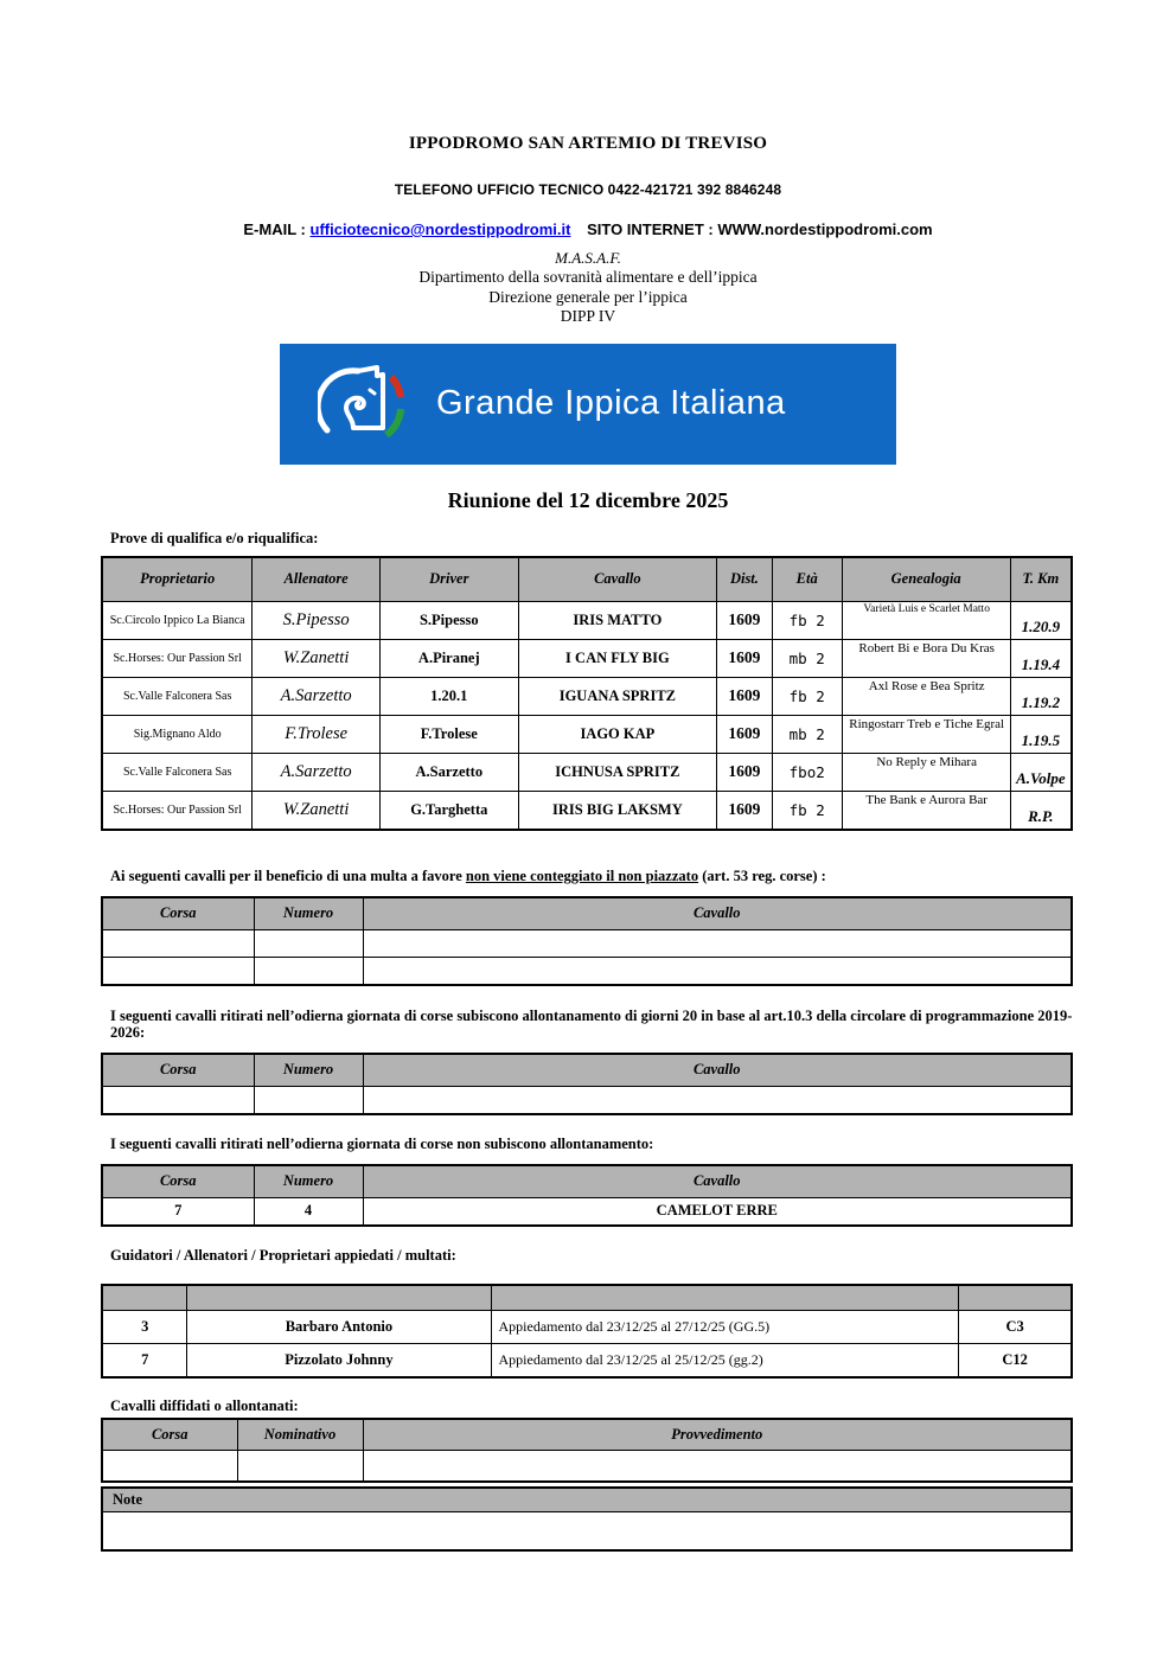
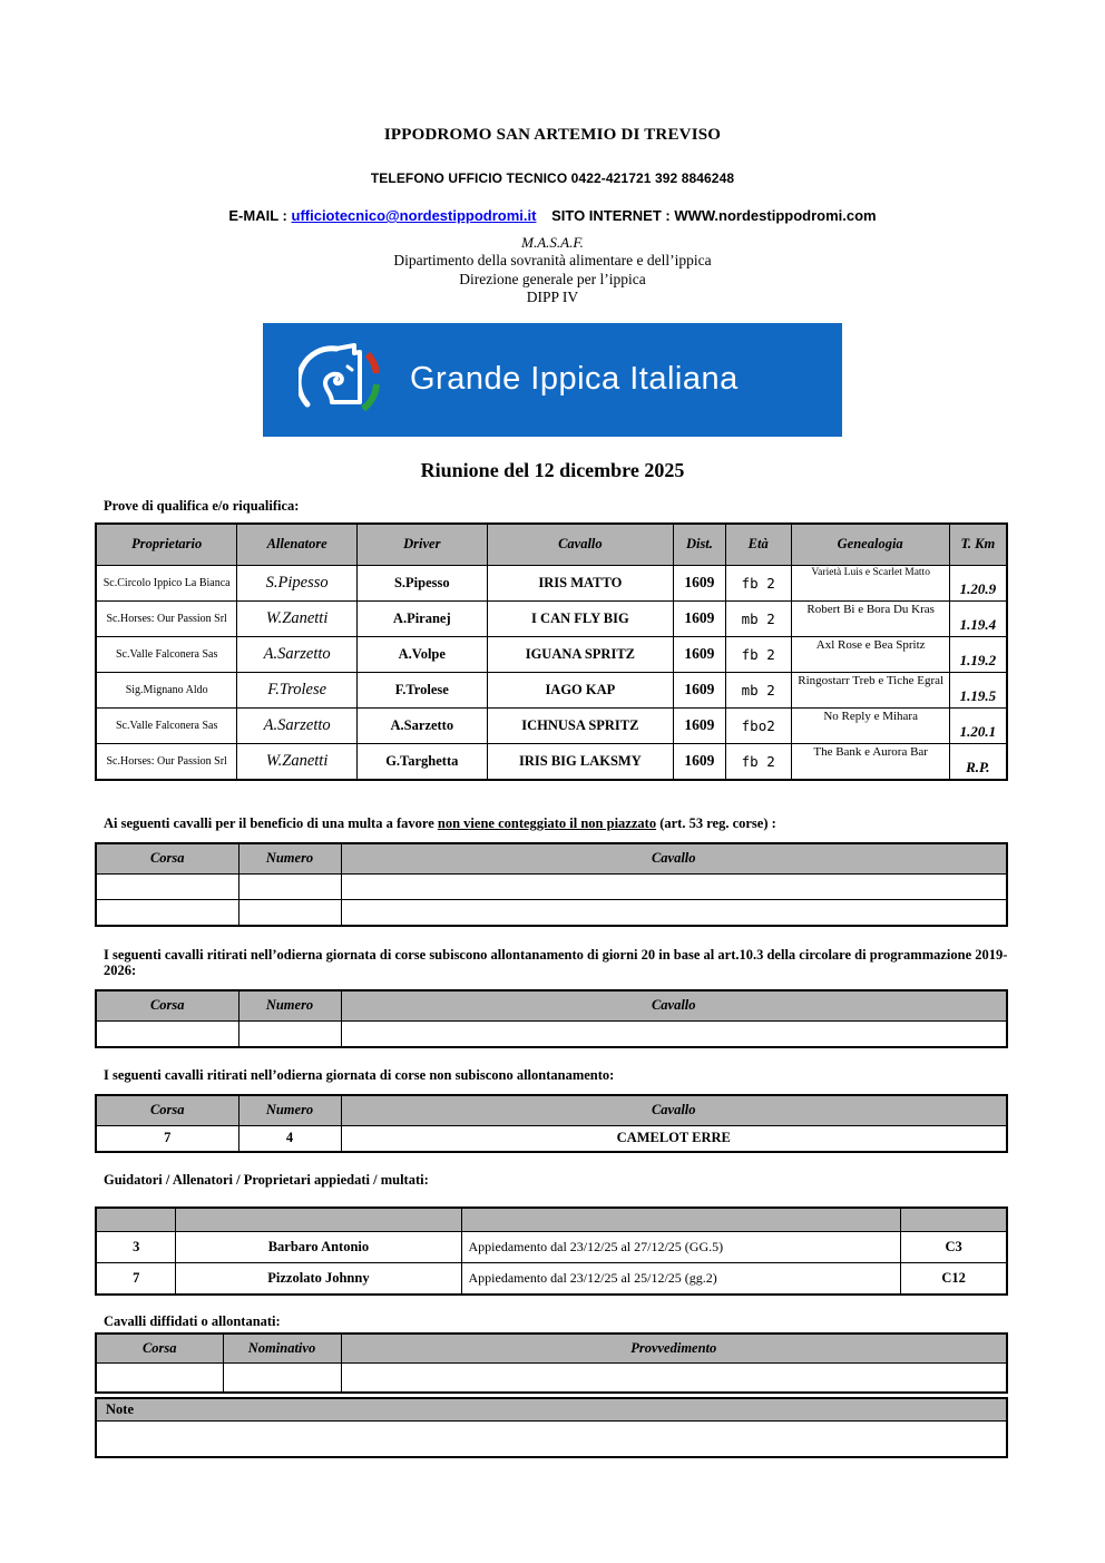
  IPPODROMO SAN ARTEMIO DI TREVISO
  TELEFONO UFFICIO TECNICO 0422-421721 392 8846248
  E-MAIL : ufficiotecnico@nordestippodromi.it SITO INTERNET : WWW.nordestippodromi.com
  M.A.S.A.F.
  Dipartimento della sovranità alimentare e dell’ippica
  Direzione generale per l’ippica
  DIPP IV
  Grande Ippica Italiana
  Riunione del 12 dicembre 2025
  Prove di qualifica e/o riqualifica:
  Proprietario	Allenatore	Driver	Cavallo	Dist.	Età	Genealogia	T. Km
  Sc.Circolo Ippico La Bianca	S.Pipesso	S.Pipesso	IRIS MATTO	1609	fb 2	Varietà Luis e Scarlet Matto	1.20.9
  Sc.Horses: Our Passion Srl	W.Zanetti	A.Piranej	I CAN FLY BIG	1609	mb 2	Robert Bi e Bora Du Kras	1.19.4
- Sc.Valle Falconera Sas	A.Sarzetto	1.20.1	IGUANA SPRITZ	1609	fb 2	Axl Rose e Bea Spritz	1.19.2
+ Sc.Valle Falconera Sas	A.Sarzetto	A.Volpe	IGUANA SPRITZ	1609	fb 2	Axl Rose e Bea Spritz	1.19.2
  Sig.Mignano Aldo	F.Trolese	F.Trolese	IAGO KAP	1609	mb 2	Ringostarr Treb e Tiche Egral	1.19.5
- Sc.Valle Falconera Sas	A.Sarzetto	A.Sarzetto	ICHNUSA SPRITZ	1609	fbo2	No Reply e Mihara	A.Volpe
+ Sc.Valle Falconera Sas	A.Sarzetto	A.Sarzetto	ICHNUSA SPRITZ	1609	fbo2	No Reply e Mihara	1.20.1
  Sc.Horses: Our Passion Srl	W.Zanetti	G.Targhetta	IRIS BIG LAKSMY	1609	fb 2	The Bank e Aurora Bar	R.P.
  Ai seguenti cavalli per il beneficio di una multa a favore non viene conteggiato il non piazzato (art. 53 reg. corse) :
  Corsa	Numero	Cavallo
  I seguenti cavalli ritirati nell’odierna giornata di corse subiscono allontanamento di giorni 20 in base al art.10.3 della circolare di programmazione 2019-2026:
  Corsa	Numero	Cavallo
  I seguenti cavalli ritirati nell’odierna giornata di corse non subiscono allontanamento:
  Corsa	Numero	Cavallo
  7	4	CAMELOT ERRE
  Guidatori / Allenatori / Proprietari appiedati / multati:
  3	Barbaro Antonio	Appiedamento dal 23/12/25 al 27/12/25 (GG.5)	C3
  7	Pizzolato Johnny	Appiedamento dal 23/12/25 al 25/12/25 (gg.2)	C12
  Cavalli diffidati o allontanati:
  Corsa	Nominativo	Provvedimento
  Note
